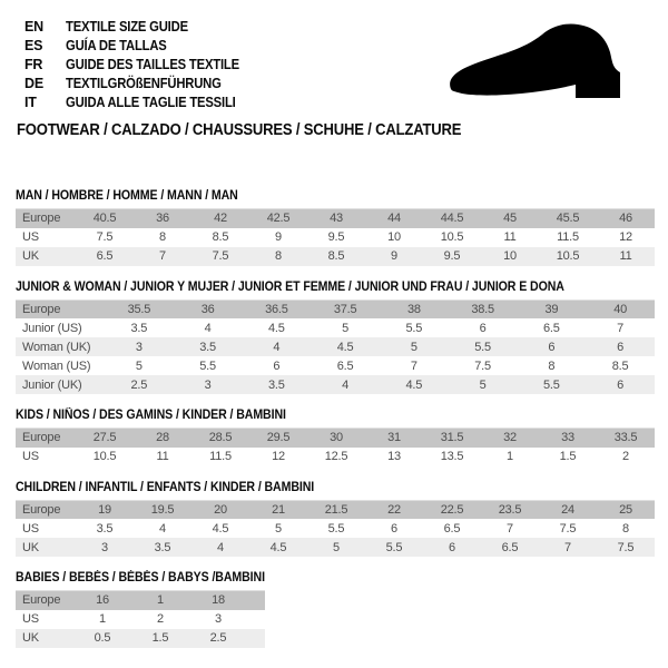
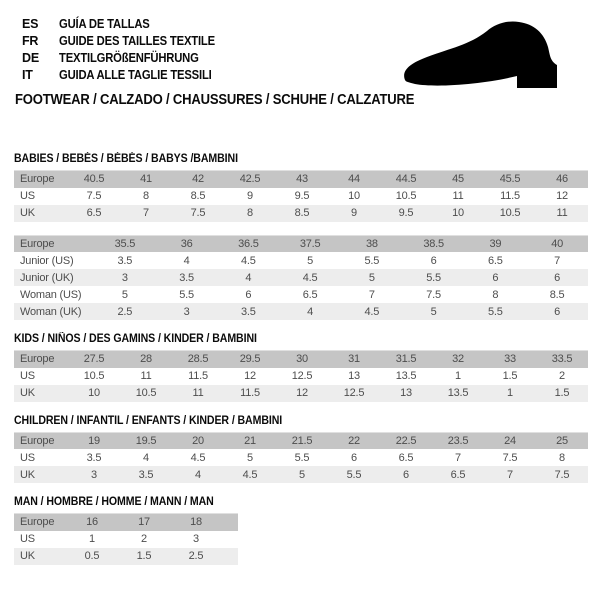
- EN
- TEXTILE SIZE GUIDE
  ES
  GUÍA DE TALLAS
  FR
  GUIDE DES TAILLES TEXTILE
  DE
  TEXTILGRÖßENFÜHRUNG
  IT
  GUIDA ALLE TAGLIE TESSILI
  FOOTWEAR / CALZADO / CHAUSSURES / SCHUHE / CALZATURE
- MAN / HOMBRE / HOMME / MANN / MAN
+ BABIES / BEBÉS / BÉBÉS / BABYS /BAMBINI
- Europe	40.5	36	42	42.5	43	44	44.5	45	45.5	46
+ Europe	40.5	41	42	42.5	43	44	44.5	45	45.5	46
  US	7.5	8	8.5	9	9.5	10	10.5	11	11.5	12
  UK	6.5	7	7.5	8	8.5	9	9.5	10	10.5	11
- JUNIOR & WOMAN / JUNIOR Y MUJER / JUNIOR ET FEMME / JUNIOR UND FRAU / JUNIOR E DONA
  Europe	35.5	36	36.5	37.5	38	38.5	39	40
  Junior (US)	3.5	4	4.5	5	5.5	6	6.5	7
- Woman (UK)	3	3.5	4	4.5	5	5.5	6	6
+ Junior (UK)	3	3.5	4	4.5	5	5.5	6	6
  Woman (US)	5	5.5	6	6.5	7	7.5	8	8.5
- Junior (UK)	2.5	3	3.5	4	4.5	5	5.5	6
+ Woman (UK)	2.5	3	3.5	4	4.5	5	5.5	6
  KIDS / NIÑOS / DES GAMINS / KINDER / BAMBINI
  Europe	27.5	28	28.5	29.5	30	31	31.5	32	33	33.5
  US	10.5	11	11.5	12	12.5	13	13.5	1	1.5	2
+ UK	10	10.5	11	11.5	12	12.5	13	13.5	1	1.5
  CHILDREN / INFANTIL / ENFANTS / KINDER / BAMBINI
  Europe	19	19.5	20	21	21.5	22	22.5	23.5	24	25
  US	3.5	4	4.5	5	5.5	6	6.5	7	7.5	8
  UK	3	3.5	4	4.5	5	5.5	6	6.5	7	7.5
- BABIES / BEBÉS / BÉBÉS / BABYS /BAMBINI
+ MAN / HOMBRE / HOMME / MANN / MAN
- Europe	16	1	18
+ Europe	16	17	18
  US	1	2	3
  UK	0.5	1.5	2.5
